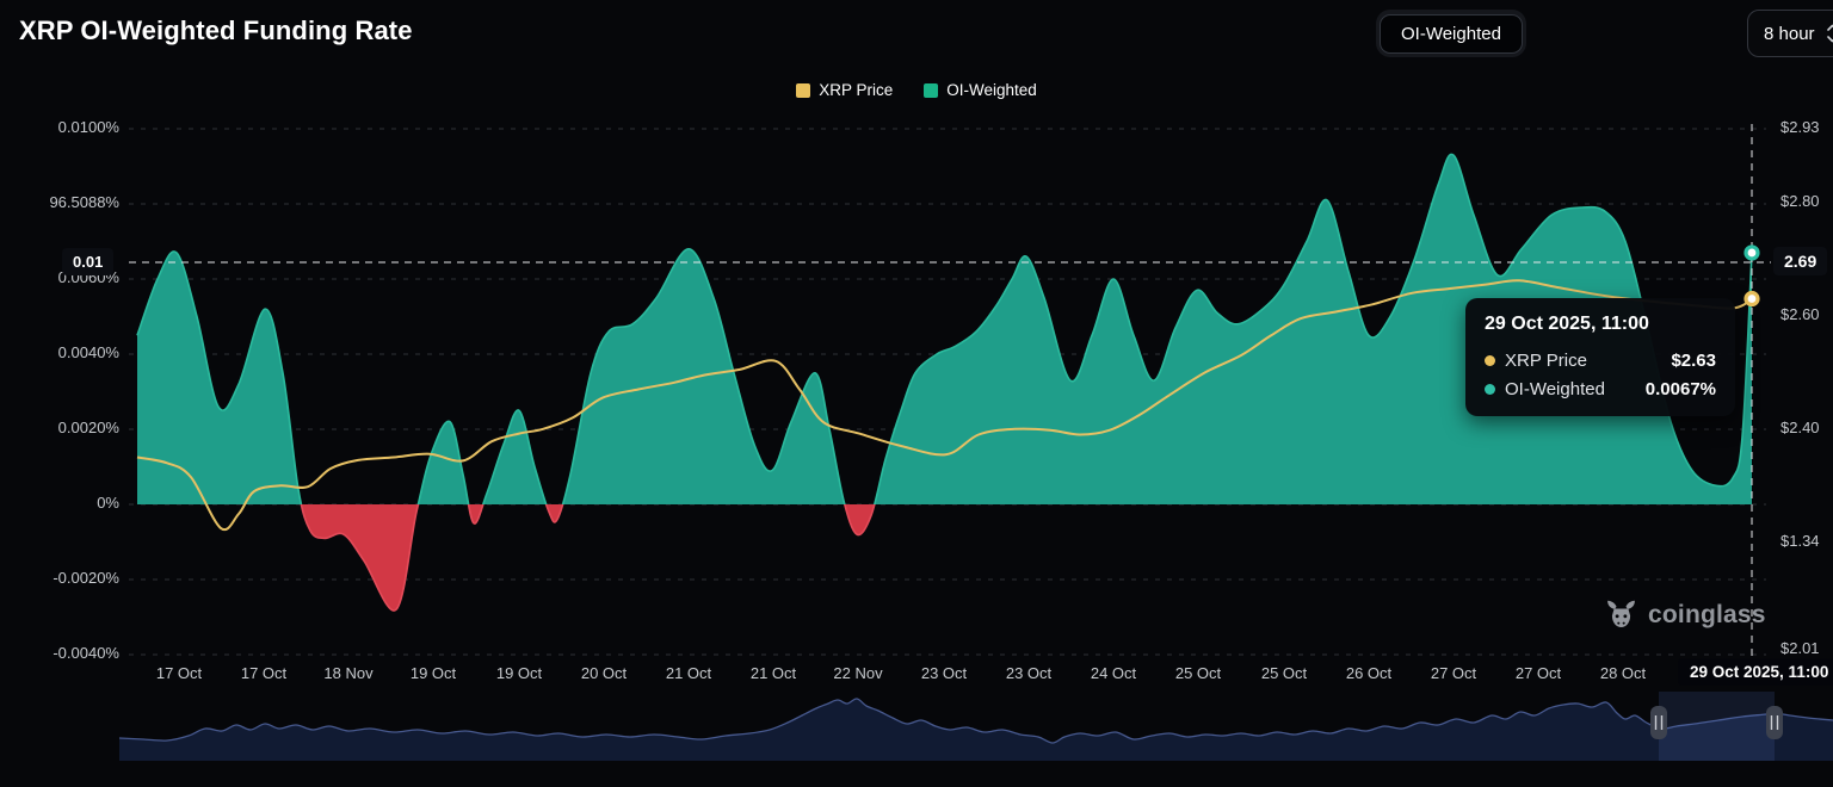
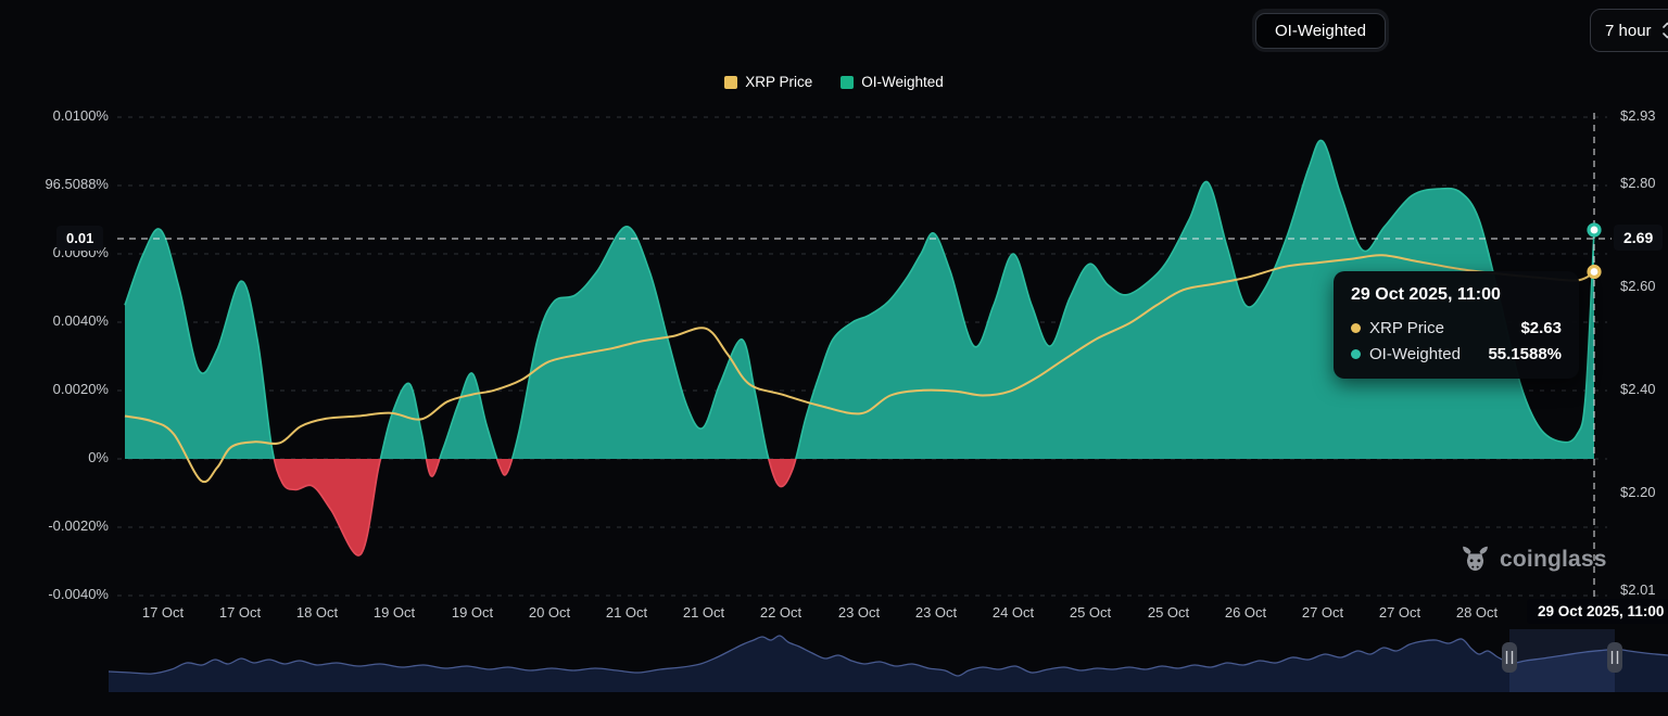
- XRP OI-Weighted Funding Rate
  OI-Weighted
- 8 hour
+ 7 hour
  XRP Price
  OI-Weighted
  0.0100%
  96.5088%
  0.0060%
  0.0040%
  0.0020%
  0%
  -0.0020%
  -0.0040%
  $2.93
  $2.80
  $2.60
  $2.40
- $1.34
+ $2.20
  $2.01
  17 Oct
  17 Oct
- 18 Nov
+ 18 Oct
  19 Oct
  19 Oct
  20 Oct
  21 Oct
  21 Oct
- 22 Nov
+ 22 Oct
  23 Oct
  23 Oct
  24 Oct
  25 Oct
  25 Oct
  26 Oct
  27 Oct
  27 Oct
  28 Oct
  0.01
  2.69
  29 Oct 2025, 11:00
  coinglass
  29 Oct 2025, 11:00
  XRP Price
  $2.63
  OI-Weighted
- 0.0067%
+ 55.1588%
